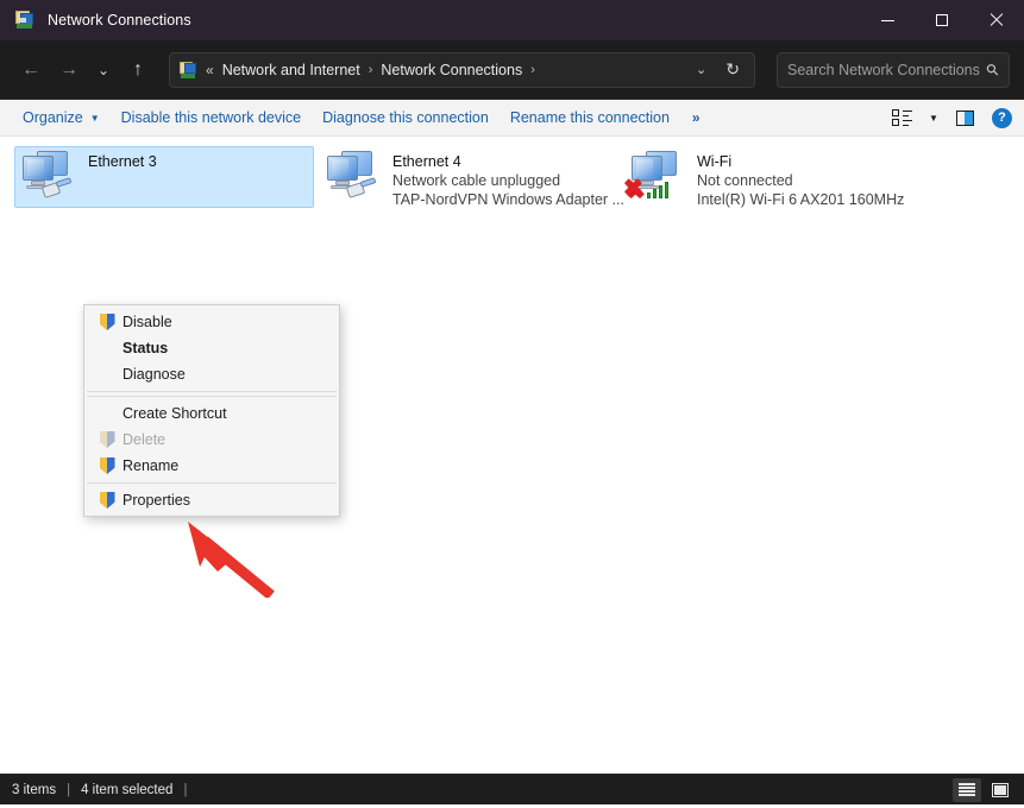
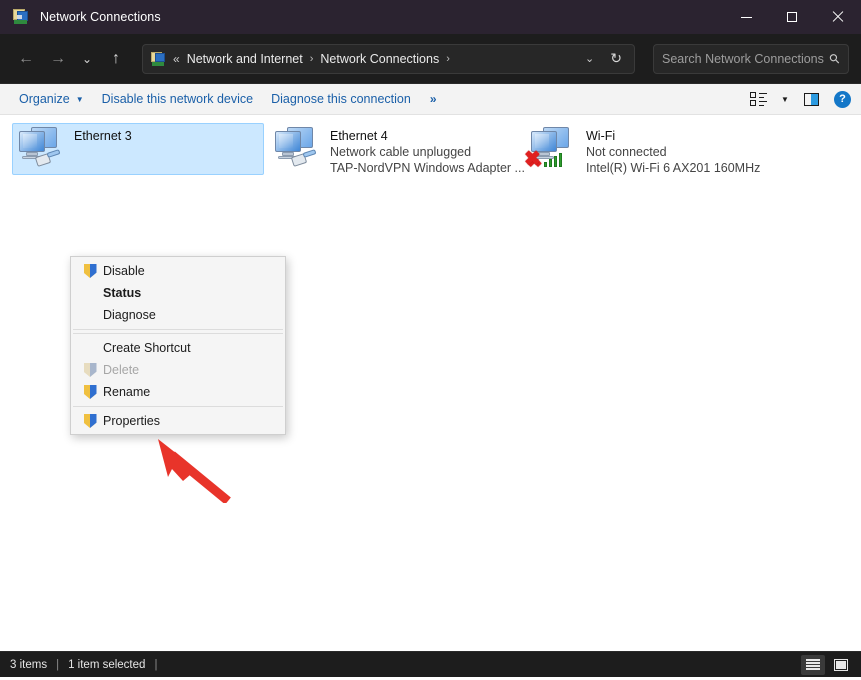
  Network Connections
  ←
  →
  ⌄
  ↑
  «
  Network and Internet
  ›
  Network Connections
  ›
  ⌄
  ↻
  Search Network Connections
  Organize
  ▼
  Disable this network device
  Diagnose this connection
- Rename this connection
  »
  ▼
  ?
  Ethernet 3
  Ethernet 4
  Network cable unplugged
  TAP-NordVPN Windows Adapter ...
  ✖
  Wi-Fi
  Not connected
  Intel(R) Wi-Fi 6 AX201 160MHz
  Disable
  Status
  Diagnose
  Create Shortcut
  Delete
  Rename
  Properties
  3 items
  |
- 4 item selected
+ 1 item selected
  |
